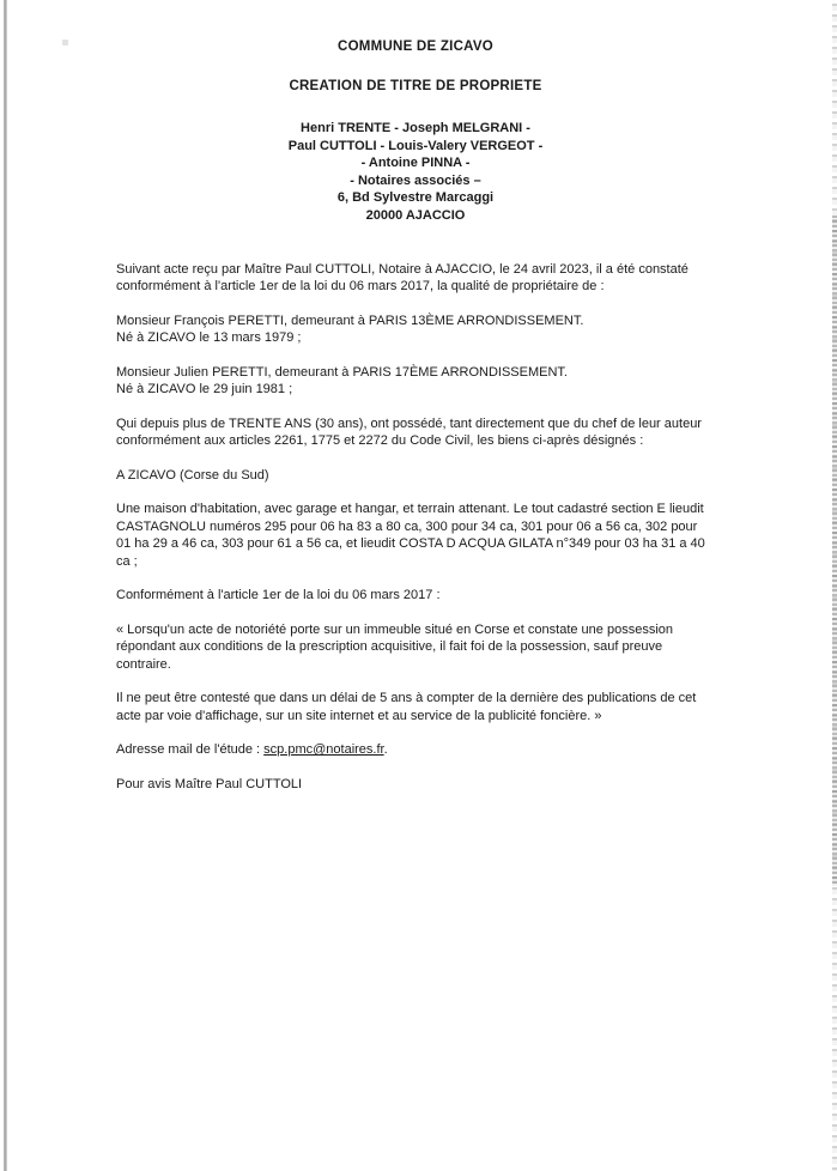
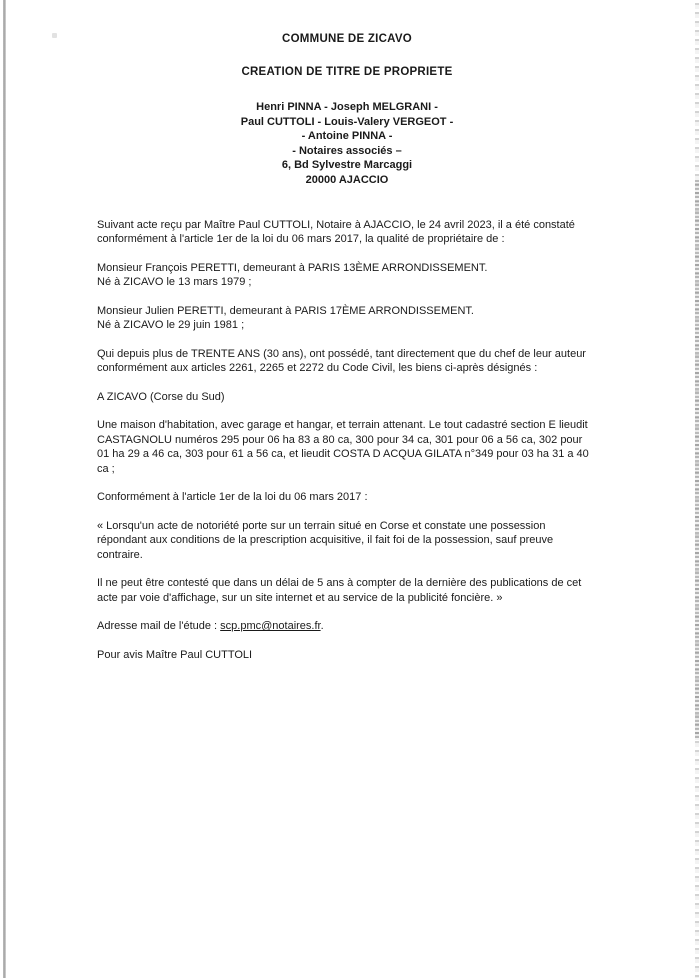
  COMMUNE DE ZICAVO
  CREATION DE TITRE DE PROPRIETE
- Henri TRENTE - Joseph MELGRANI -
+ Henri PINNA - Joseph MELGRANI -
  Paul CUTTOLI - Louis-Valery VERGEOT -
  - Antoine PINNA -
  - Notaires associés –
  6, Bd Sylvestre Marcaggi
  20000 AJACCIO
  Suivant acte reçu par Maître Paul CUTTOLI, Notaire à AJACCIO, le 24 avril 2023, il a été constaté conformément à l'article 1er de la loi du 06 mars 2017, la qualité de propriétaire de :
  Monsieur François PERETTI, demeurant à PARIS 13ÈME ARRONDISSEMENT.
  Né à ZICAVO le 13 mars 1979 ;
  Monsieur Julien PERETTI, demeurant à PARIS 17ÈME ARRONDISSEMENT.
  Né à ZICAVO le 29 juin 1981 ;
- Qui depuis plus de TRENTE ANS (30 ans), ont possédé, tant directement que du chef de leur auteur conformément aux articles 2261, 1775 et 2272 du Code Civil, les biens ci-après désignés :
+ Qui depuis plus de TRENTE ANS (30 ans), ont possédé, tant directement que du chef de leur auteur conformément aux articles 2261, 2265 et 2272 du Code Civil, les biens ci-après désignés :
  A ZICAVO (Corse du Sud)
  Une maison d'habitation, avec garage et hangar, et terrain attenant. Le tout cadastré section E lieudit CASTAGNOLU numéros 295 pour 06 ha 83 a 80 ca, 300 pour 34 ca, 301 pour 06 a 56 ca, 302 pour 01 ha 29 a 46 ca, 303 pour 61 a 56 ca, et lieudit COSTA D ACQUA GILATA n°349 pour 03 ha 31 a 40 ca ;
  Conformément à l'article 1er de la loi du 06 mars 2017 :
- « Lorsqu'un acte de notoriété porte sur un immeuble situé en Corse et constate une possession répondant aux conditions de la prescription acquisitive, il fait foi de la possession, sauf preuve contraire.
+ « Lorsqu'un acte de notoriété porte sur un terrain situé en Corse et constate une possession répondant aux conditions de la prescription acquisitive, il fait foi de la possession, sauf preuve contraire.
  Il ne peut être contesté que dans un délai de 5 ans à compter de la dernière des publications de cet acte par voie d'affichage, sur un site internet et au service de la publicité foncière. »
  Adresse mail de l'étude : scp.pmc@notaires.fr.
  Pour avis Maître Paul CUTTOLI
